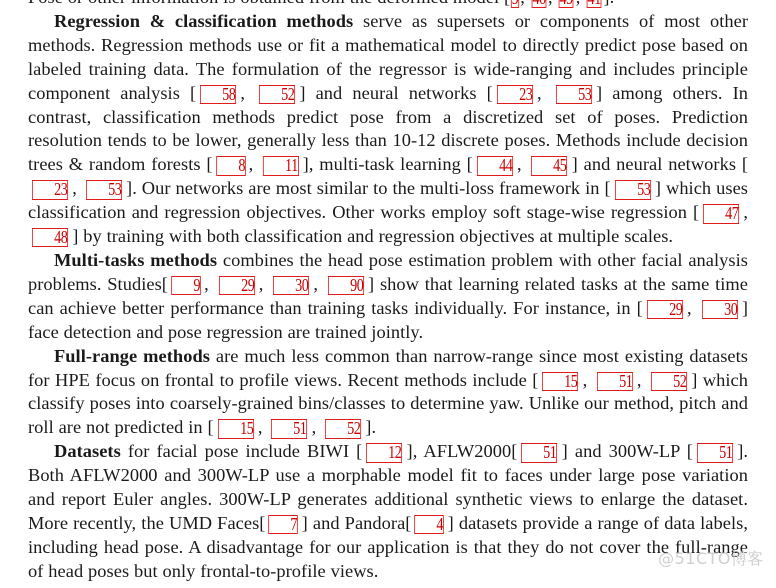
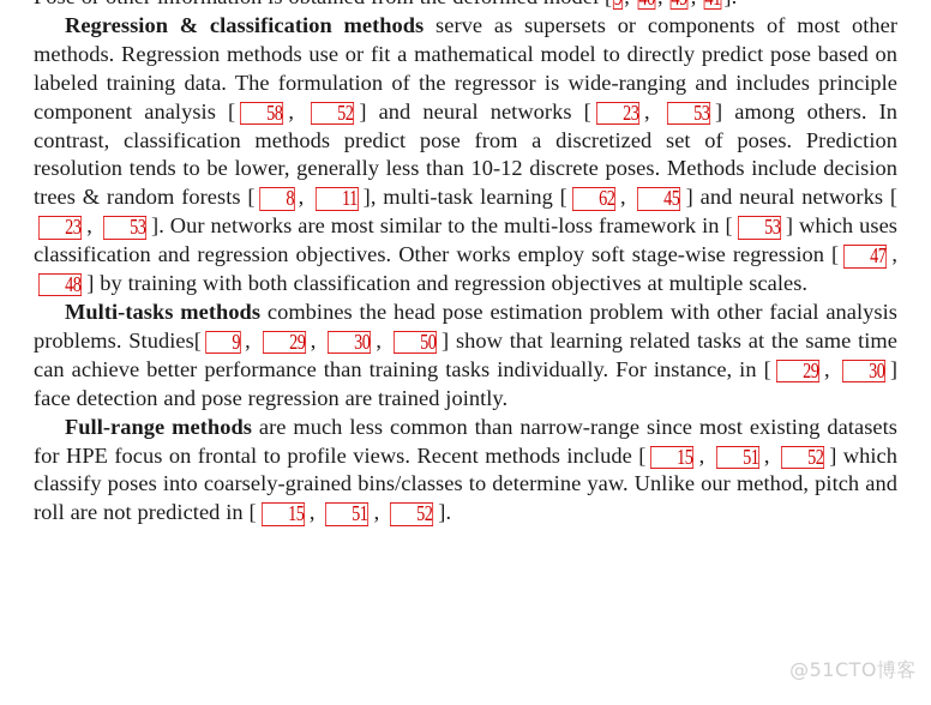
- Regression & classification methods serve as supersets or components of most other methods. Regression methods use or fit a mathematical model to directly predict pose based on labeled training data. The formulation of the regressor is wide-ranging and includes principle component analysis [ 58 , 52 ] and neural networks [ 23 , 53 ] among others. In contrast, classification methods predict pose from a discretized set of poses. Prediction resolution tends to be lower, generally less than 10-12 discrete poses. Methods include decision trees & random forests [ 8 , 11 ], multi-task learning [ 44 , 45 ] and neural networks [23 , 53 ]. Our networks are most similar to the multi-loss framework in [ 53 ] which uses classification and regression objectives. Other works employ soft stage-wise regression [ 47 , 48 ] by training with both classification and regression objectives at multiple scales.
+ Regression & classification methods serve as supersets or components of most other methods. Regression methods use or fit a mathematical model to directly predict pose based on labeled training data. The formulation of the regressor is wide-ranging and includes principle component analysis [ 58 , 52 ] and neural networks [ 23 , 53 ] among others. In contrast, classification methods predict pose from a discretized set of poses. Prediction resolution tends to be lower, generally less than 10-12 discrete poses. Methods include decision trees & random forests [ 8 , 11 ], multi-task learning [ 62 , 45 ] and neural networks [23 , 53 ]. Our networks are most similar to the multi-loss framework in [ 53 ] which uses classification and regression objectives. Other works employ soft stage-wise regression [ 47 , 48 ] by training with both classification and regression objectives at multiple scales.
- Multi-tasks methods combines the head pose estimation problem with other facial analysis problems. Studies[ 9 , 29 , 30 , 90 ] show that learning related tasks at the same time can achieve better performance than training tasks individually. For instance, in [ 29 , 30 ] face detection and pose regression are trained jointly.
+ Multi-tasks methods combines the head pose estimation problem with other facial analysis problems. Studies[ 9 , 29 , 30 , 50 ] show that learning related tasks at the same time can achieve better performance than training tasks individually. For instance, in [ 29 , 30 ] face detection and pose regression are trained jointly.
  Full-range methods are much less common than narrow-range since most existing datasets for HPE focus on frontal to profile views. Recent methods include [ 15 , 51 , 52 ] which classify poses into coarsely-grained bins/classes to determine yaw. Unlike our method, pitch and roll are not predicted in [ 15 , 51 , 52 ].
- Datasets for facial pose include BIWI [ 12 ], AFLW2000[ 51 ] and 300W-LP [ 51 ]. Both AFLW2000 and 300W-LP use a morphable model fit to faces under large pose variation and report Euler angles. 300W-LP generates additional synthetic views to enlarge the dataset. More recently, the UMD Faces[ 7 ] and Pandora[ 4 ] datasets provide a range of data labels, including head pose. A disadvantage for our application is that they do not cover the full-range of head poses but only frontal-to-profile views.
  @51CTO博客
